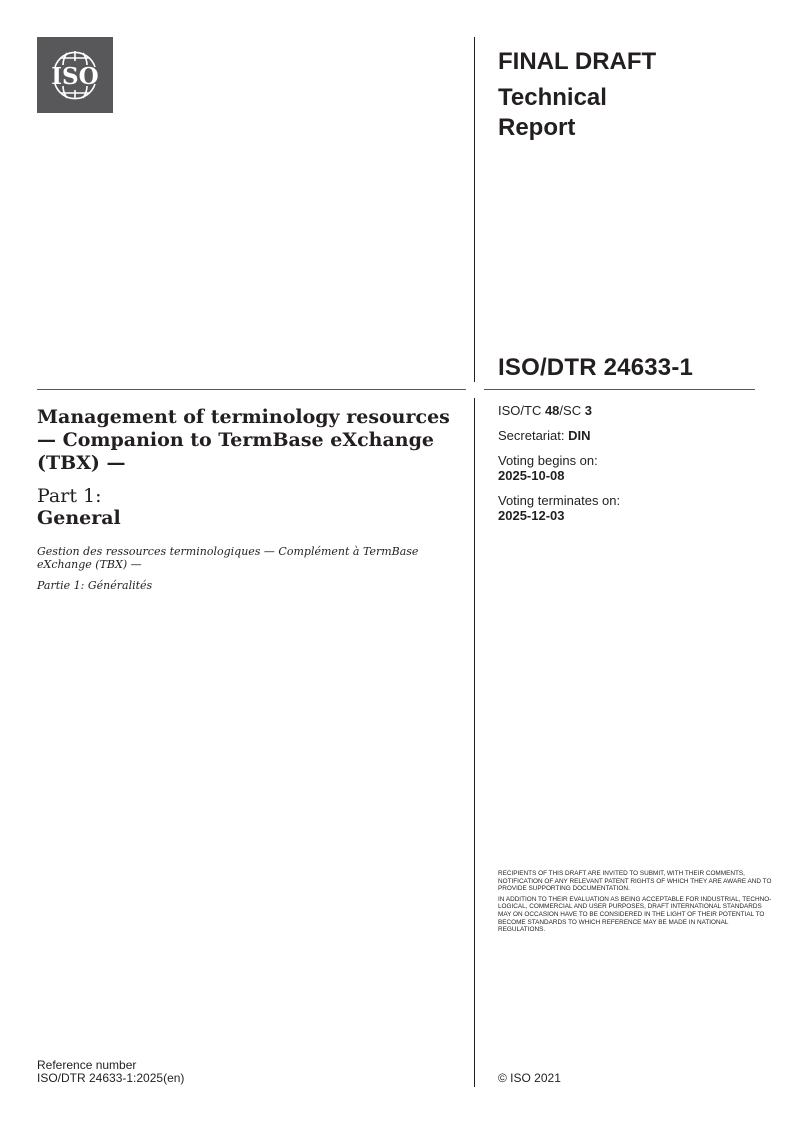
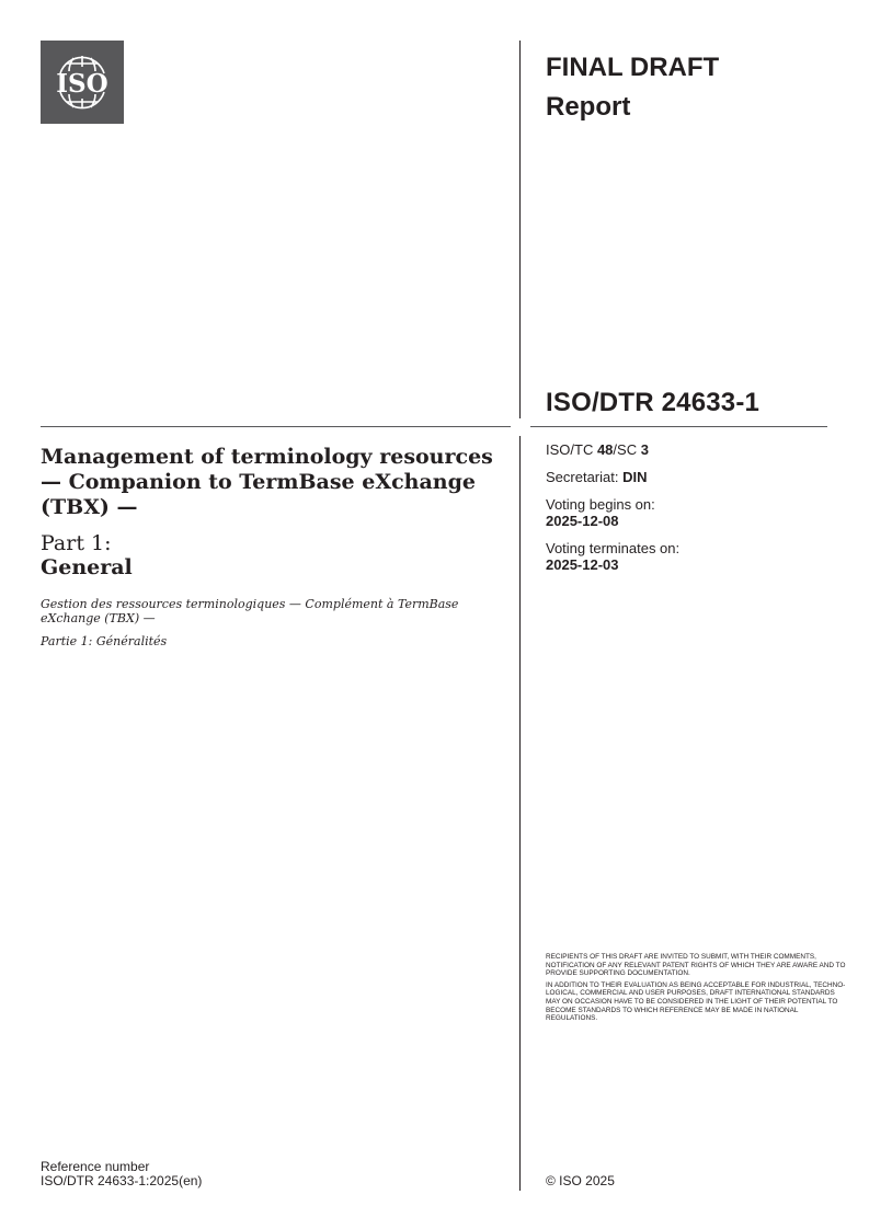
  ISO
  FINAL DRAFT
- Technical
  Report
  ISO/DTR 24633-1
  Management of terminology resources — Companion to TermBase eXchange (TBX) —
  Part 1:
  General
  Gestion des ressources terminologiques — Complément à TermBase eXchange (TBX) —
  Partie 1: Généralités
  ISO/TC 48/SC 3
  Secretariat: DIN
  Voting begins on:
- 2025-10-08
+ 2025-12-08
  Voting terminates on:
  2025-12-03
  Reference number
  ISO/DTR 24633-1:2025(en)
- © ISO 2021
+ © ISO 2025
